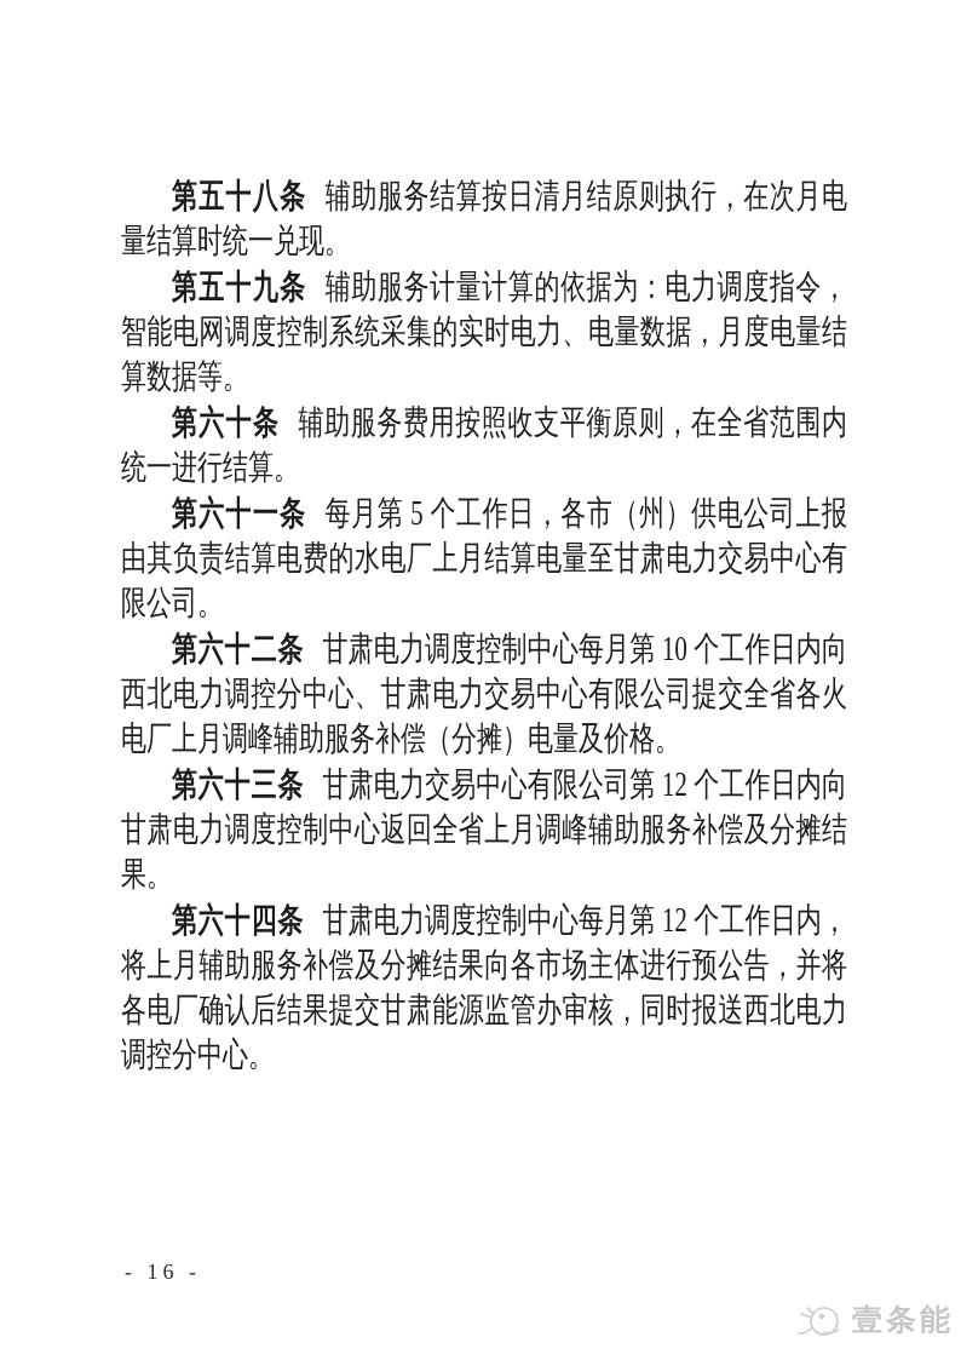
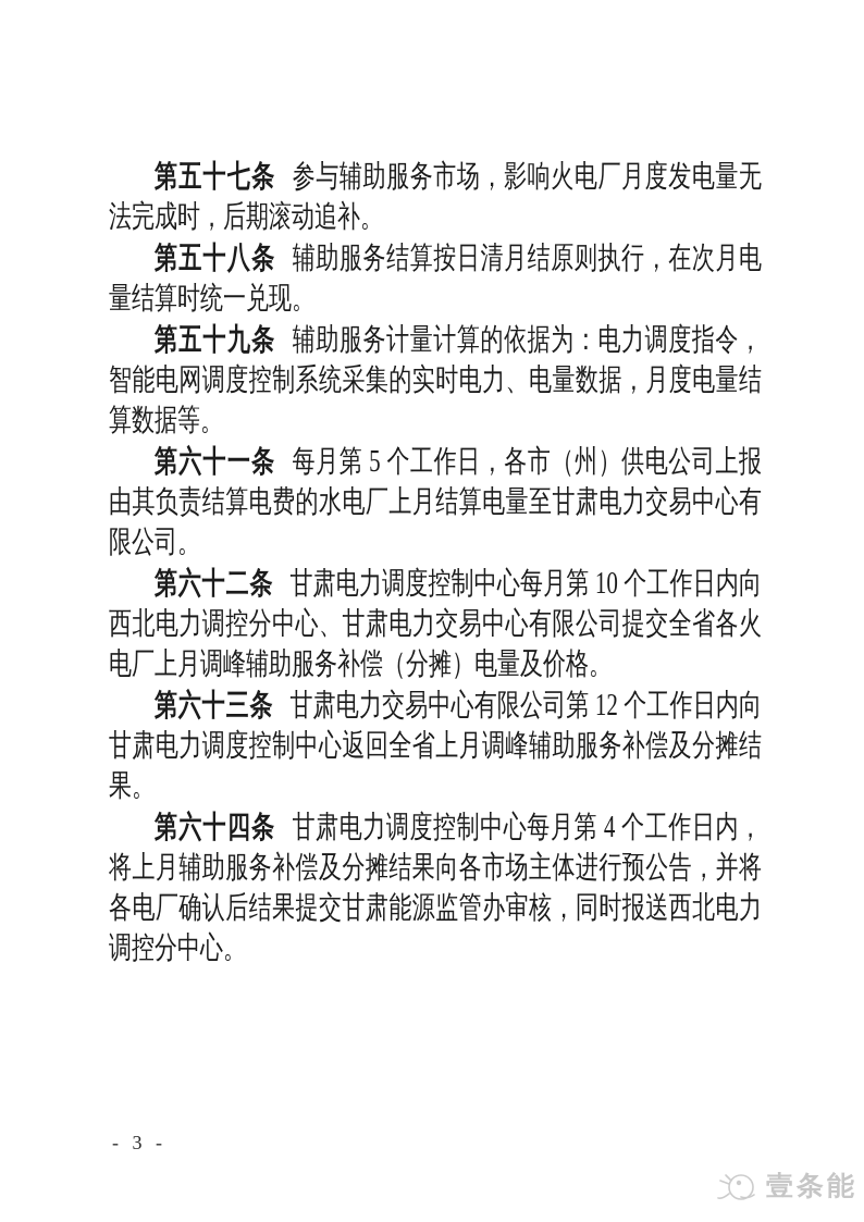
+ 第五十七条 参与辅助服务市场，影响火电厂月度发电量无法完成时，后期滚动追补。
  第五十八条 辅助服务结算按日清月结原则执行，在次月电量结算时统一兑现。
  第五十九条 辅助服务计量计算的依据为：电力调度指令，智能电网调度控制系统采集的实时电力、电量数据，月度电量结算数据等。
- 第六十条 辅助服务费用按照收支平衡原则，在全省范围内统一进行结算。
  第六十一条 每月第 5 个工作日，各市（州）供电公司上报由其负责结算电费的水电厂上月结算电量至甘肃电力交易中心有限公司。
  第六十二条 甘肃电力调度控制中心每月第 10 个工作日内向西北电力调控分中心、甘肃电力交易中心有限公司提交全省各火电厂上月调峰辅助服务补偿（分摊）电量及价格。
  第六十三条 甘肃电力交易中心有限公司第 12 个工作日内向甘肃电力调度控制中心返回全省上月调峰辅助服务补偿及分摊结果。
- 第六十四条 甘肃电力调度控制中心每月第 12 个工作日内，将上月辅助服务补偿及分摊结果向各市场主体进行预公告，并将各电厂确认后结果提交甘肃能源监管办审核，同时报送西北电力调控分中心。
+ 第六十四条 甘肃电力调度控制中心每月第 4 个工作日内，将上月辅助服务补偿及分摊结果向各市场主体进行预公告，并将各电厂确认后结果提交甘肃能源监管办审核，同时报送西北电力调控分中心。
- - 16 -
+ - 3 -
  壹条能
